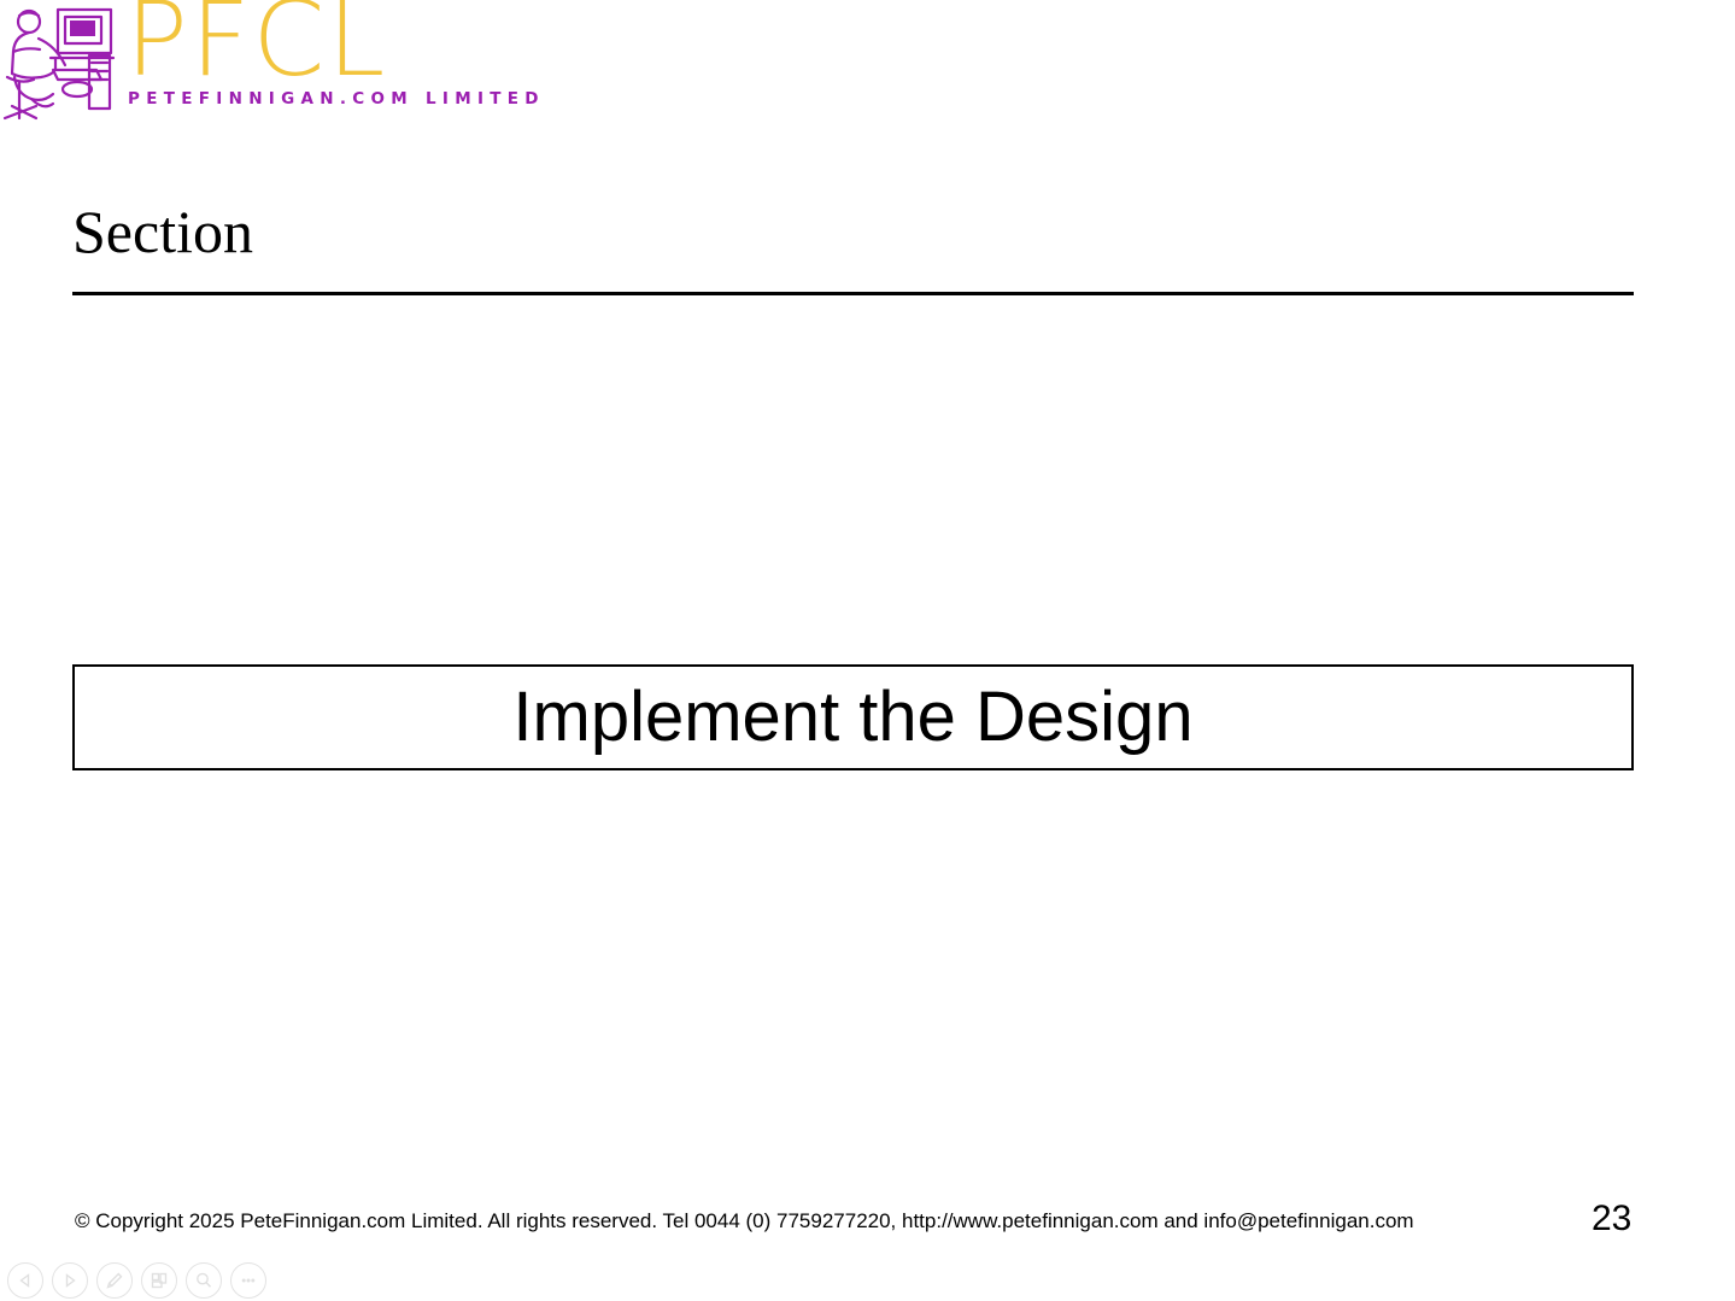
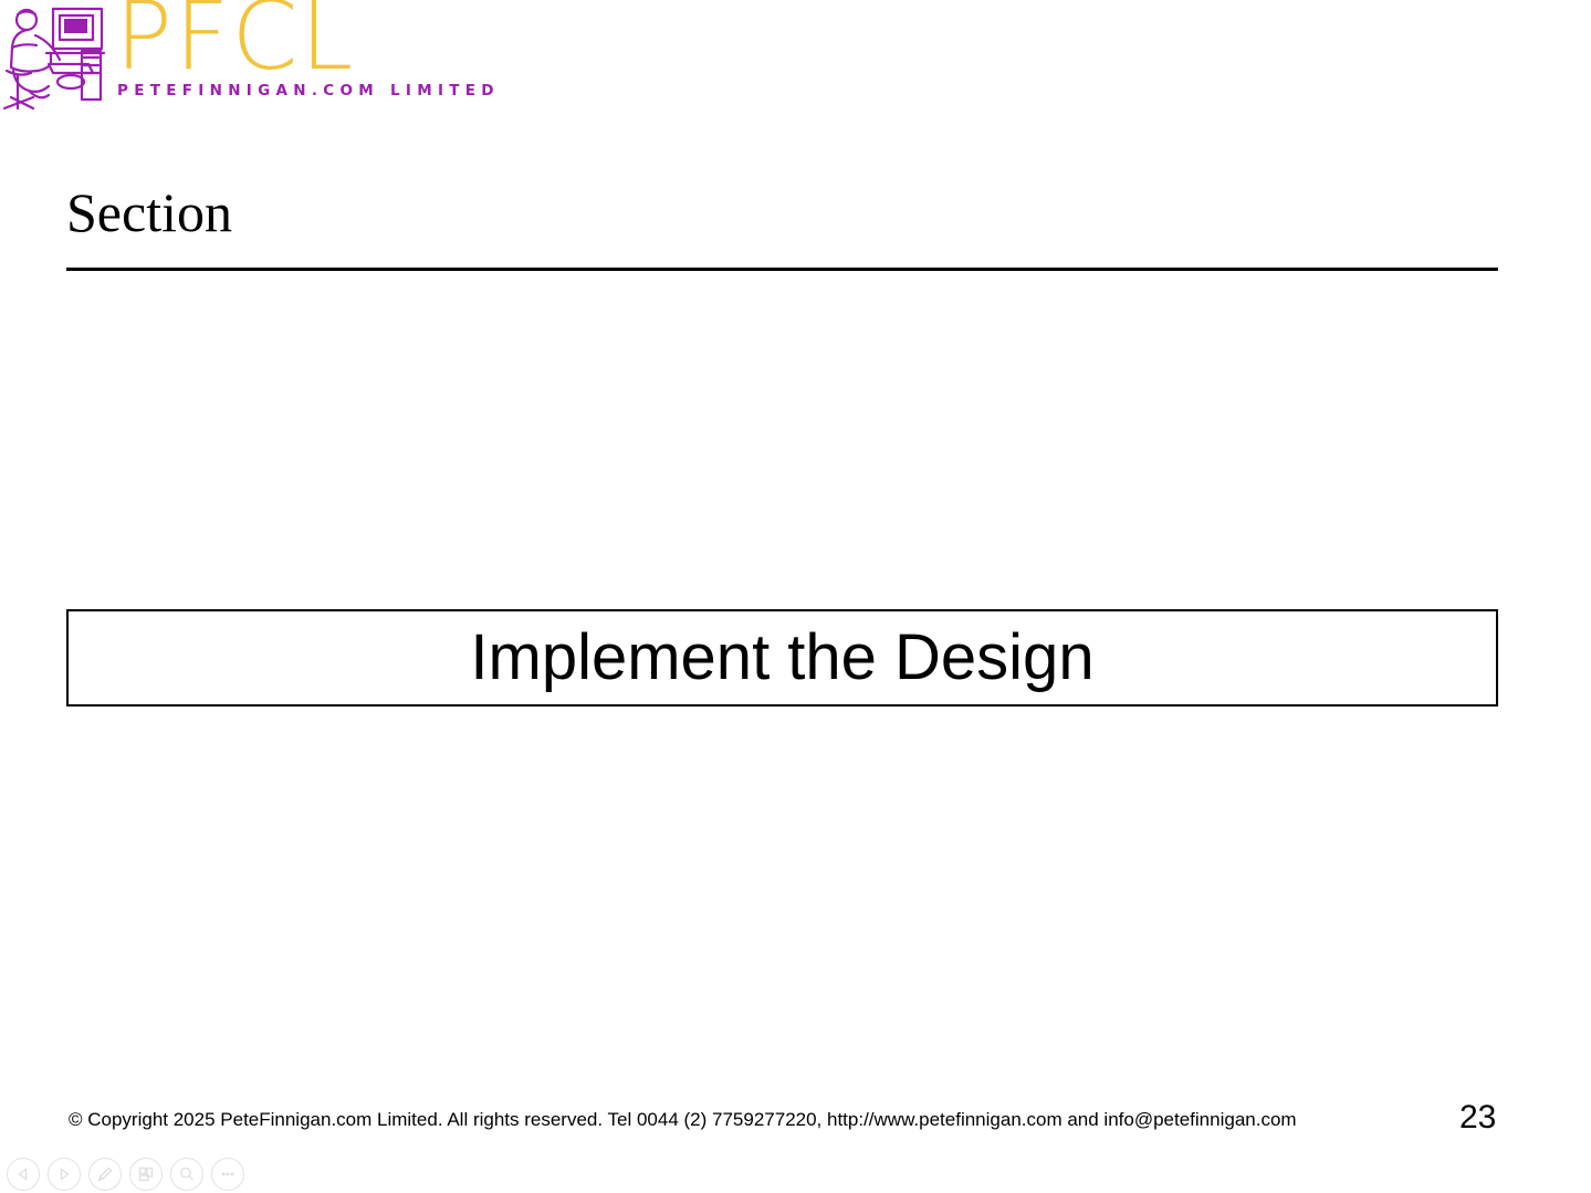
  PFCL
  PETEFINNIGAN.COM LIMITED
  Section
  Implement the Design
- © Copyright 2025 PeteFinnigan.com Limited. All rights reserved. Tel 0044 (0) 7759277220, http://www.petefinnigan.com and info@petefinnigan.com
+ © Copyright 2025 PeteFinnigan.com Limited. All rights reserved. Tel 0044 (2) 7759277220, http://www.petefinnigan.com and info@petefinnigan.com
  23
